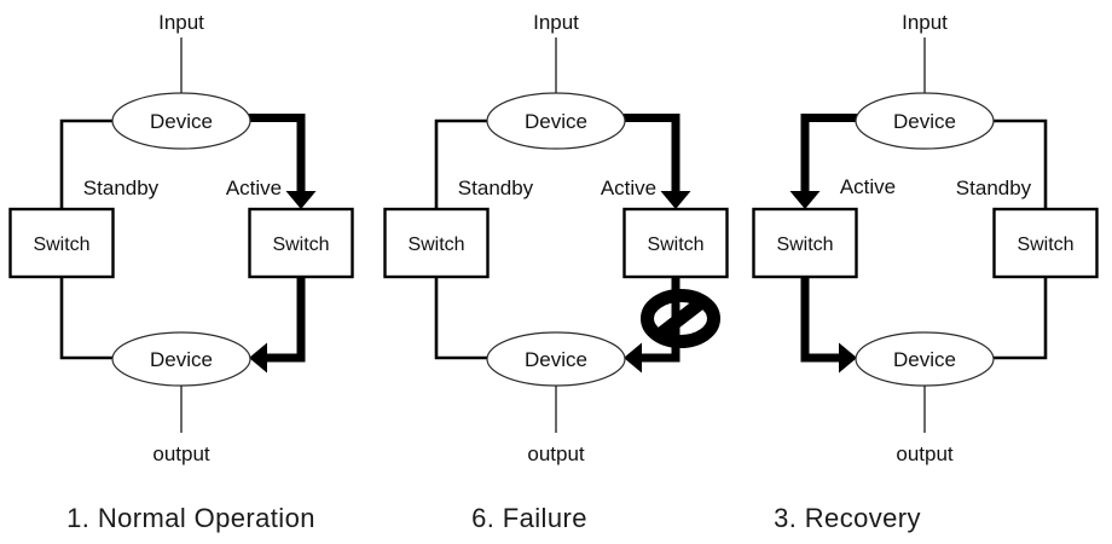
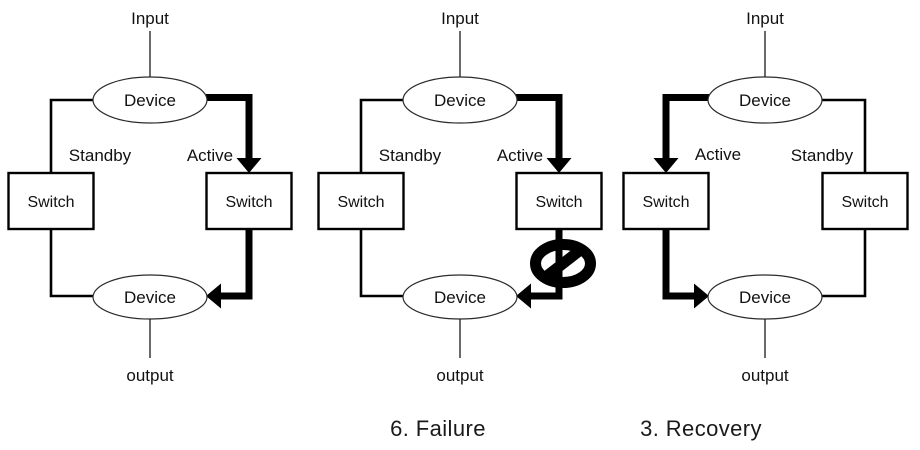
  Input
  Device
  Standby
  Active
  Switch
  Switch
  Device
  output
  Input
  Device
  Standby
  Active
  Switch
  Switch
  Device
  output
  Input
  Device
  Active
  Standby
  Switch
  Switch
  Device
  output
- 1. Normal Operation
  6. Failure
  3. Recovery
